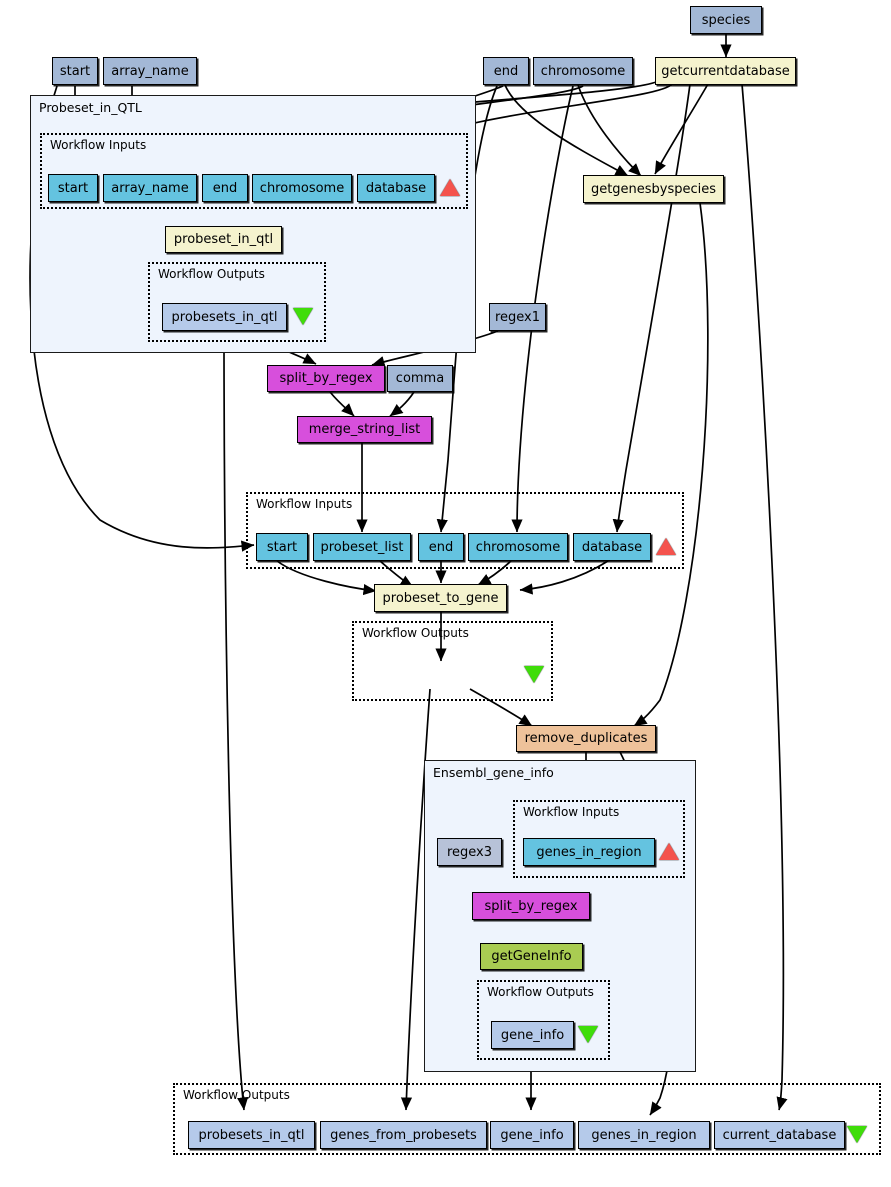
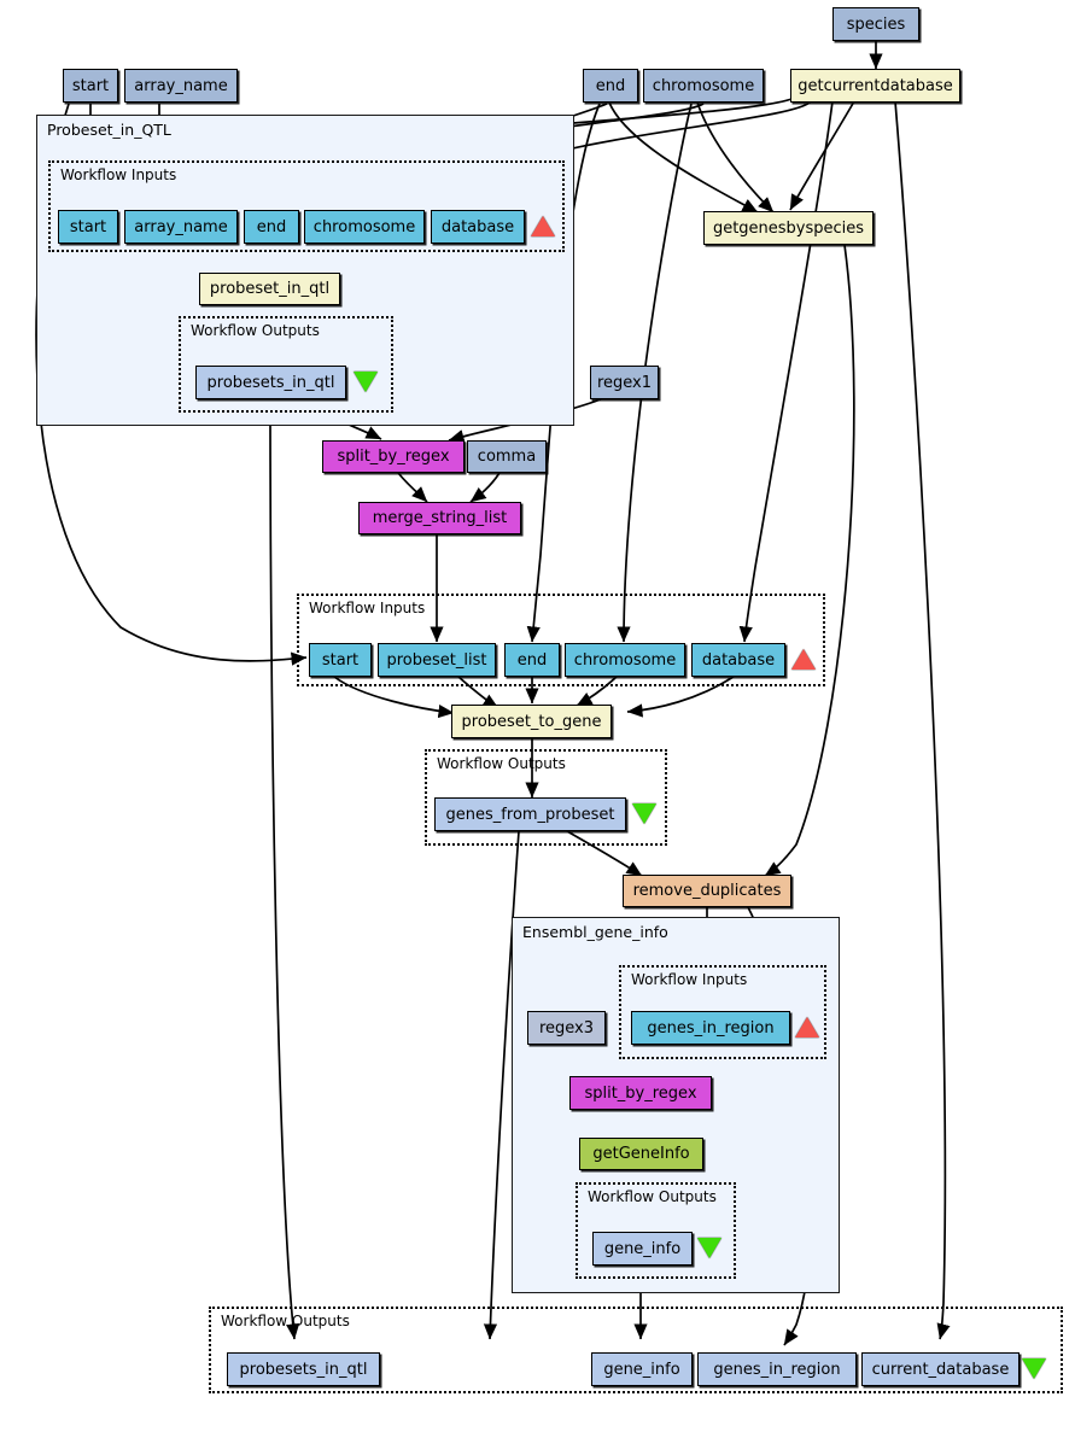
  start
  array_name
  end
  chromosome
  species
  getcurrentdatabase
  getgenesbyspecies
  Probeset_in_QTL
  Workflow Inputs
  start
  array_name
  end
  chromosome
  database
  probeset_in_qtl
  Workflow Outputs
  probesets_in_qtl
  regex1
  split_by_regex
  comma
  merge_string_list
  Workflow Inputs
  start
  probeset_list
  end
  chromosome
  database
  probeset_to_gene
  Workflow Outputs
+ genes_from_probeset
  remove_duplicates
  Ensembl_gene_info
  Workflow Inputs
  regex3
  genes_in_region
  split_by_regex
  getGeneInfo
  Workflow Outputs
  gene_info
  Workflow Outputs
  probesets_in_qtl
- genes_from_probesets
  gene_info
  genes_in_region
  current_database
